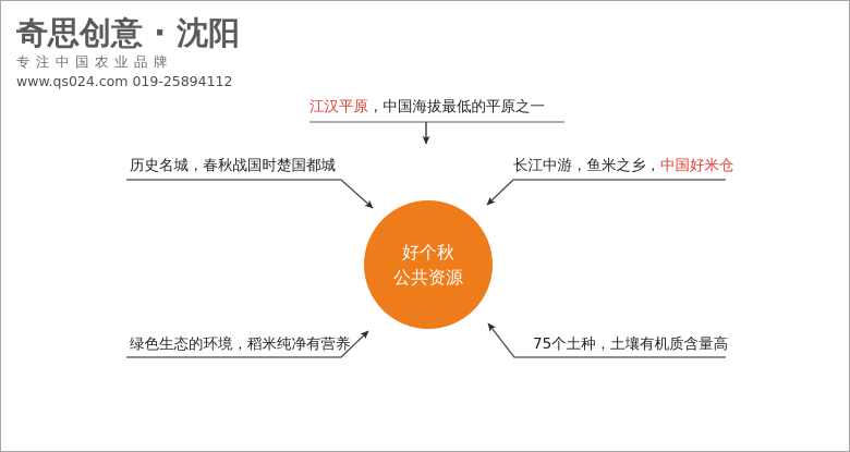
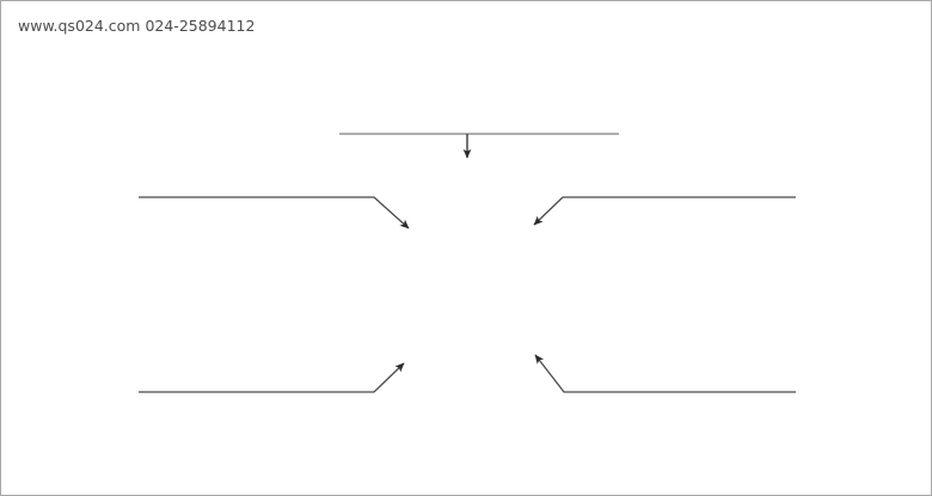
- 奇思创意 · 沈阳
- 专注中国农业品牌
- www.qs024.com 019-25894112
+ www.qs024.com 024-25894112
- 江汉平原，中国海拔最低的平原之一
- 历史名城，春秋战国时楚国都城
- 长江中游，鱼米之乡，中国好米仓
- 绿色生态的环境，稻米纯净有营养
- 75个土种，土壤有机质含量高
- 好个秋
- 公共资源
